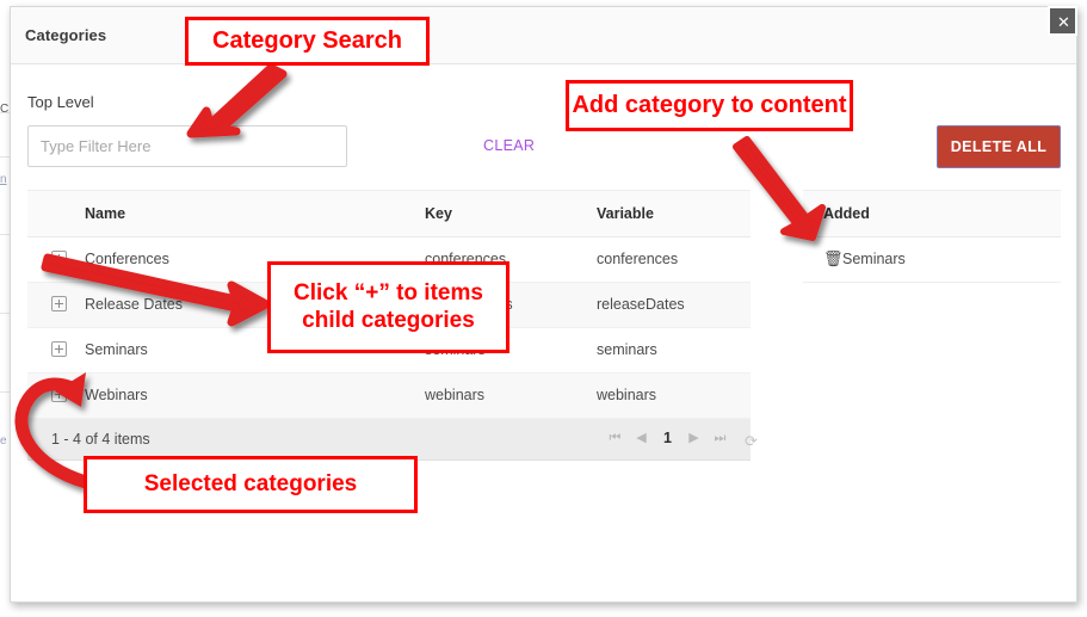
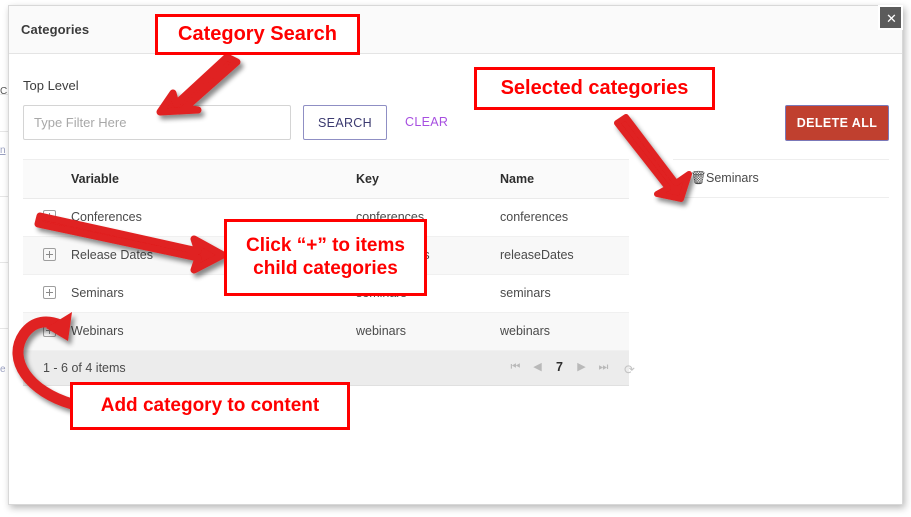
  C
  n
  e
  Categories
  ✕
  Top Level
  Type Filter Here
+ SEARCH
  CLEAR
  DELETE ALL
- Name
+ Variable
  Key
- Variable
+ Name
  Conferences
  conferences
  conferences
  Release Dates
  releaseDates
  Seminars
  seminars
  Webinars
  webinars
  webinars
- 1 - 4 of 4 items
+ 1 - 6 of 4 items
  ⏮
  ◀
- 1
+ 7
  ▶
  ⏭
  ⟳
- Added
  🗑
  Seminars
  Category Search
- Add category to content
+ Selected categories
  Click “+” to items child categories
- Selected categories
+ Add category to content
